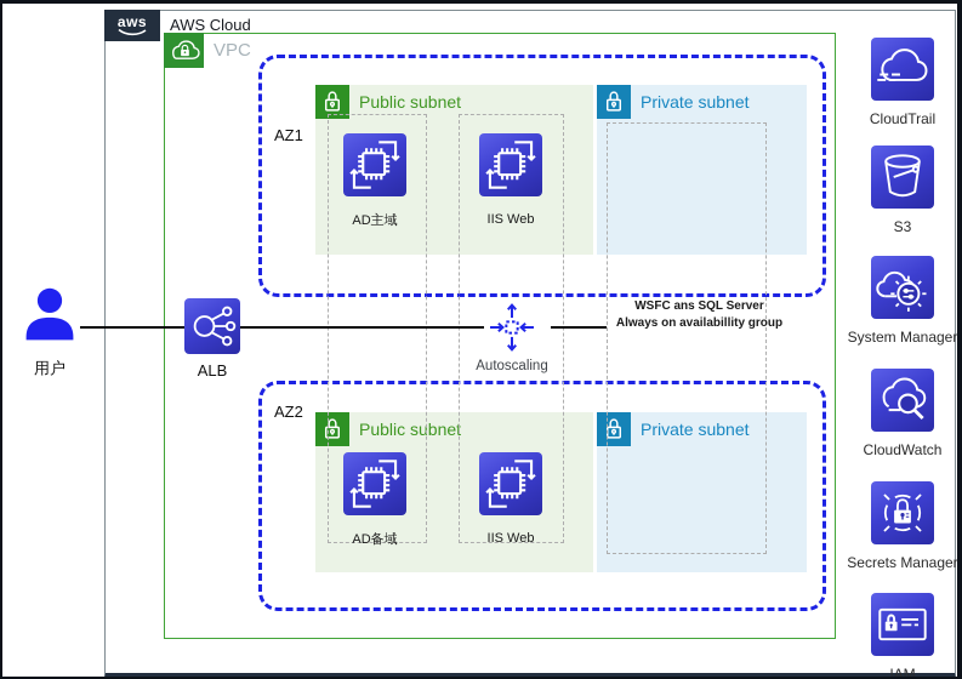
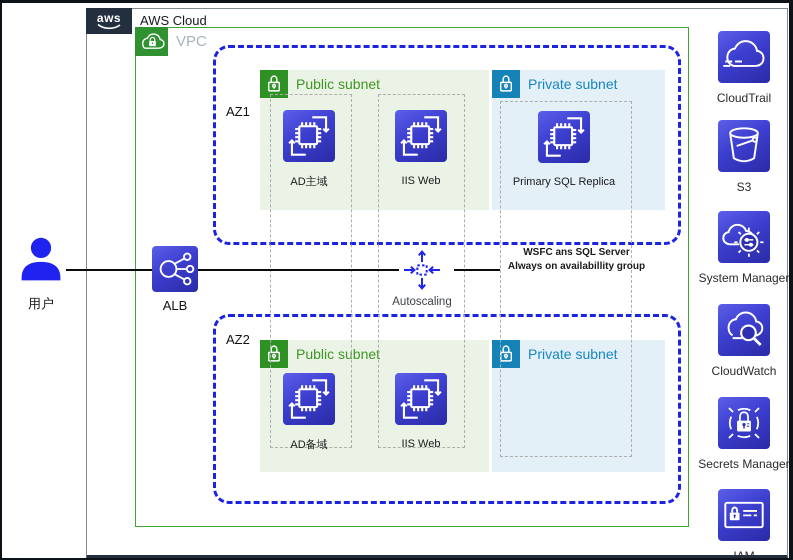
  aws
  AWS Cloud
  VPC
  AZ1
  AZ2
  Public subnet
  Private subnet
  Public subnet
  Private subnet
  AD主域
  IIS Web
+ Primary SQL Replica
  AD备域
  IIS Web
  用户
  ALB
  Autoscaling
  WSFC ans SQL Server
  Always on availabillity group
  CloudTrail
  S3
  System Manager
  CloudWatch
  Secrets Manager
  IAM
